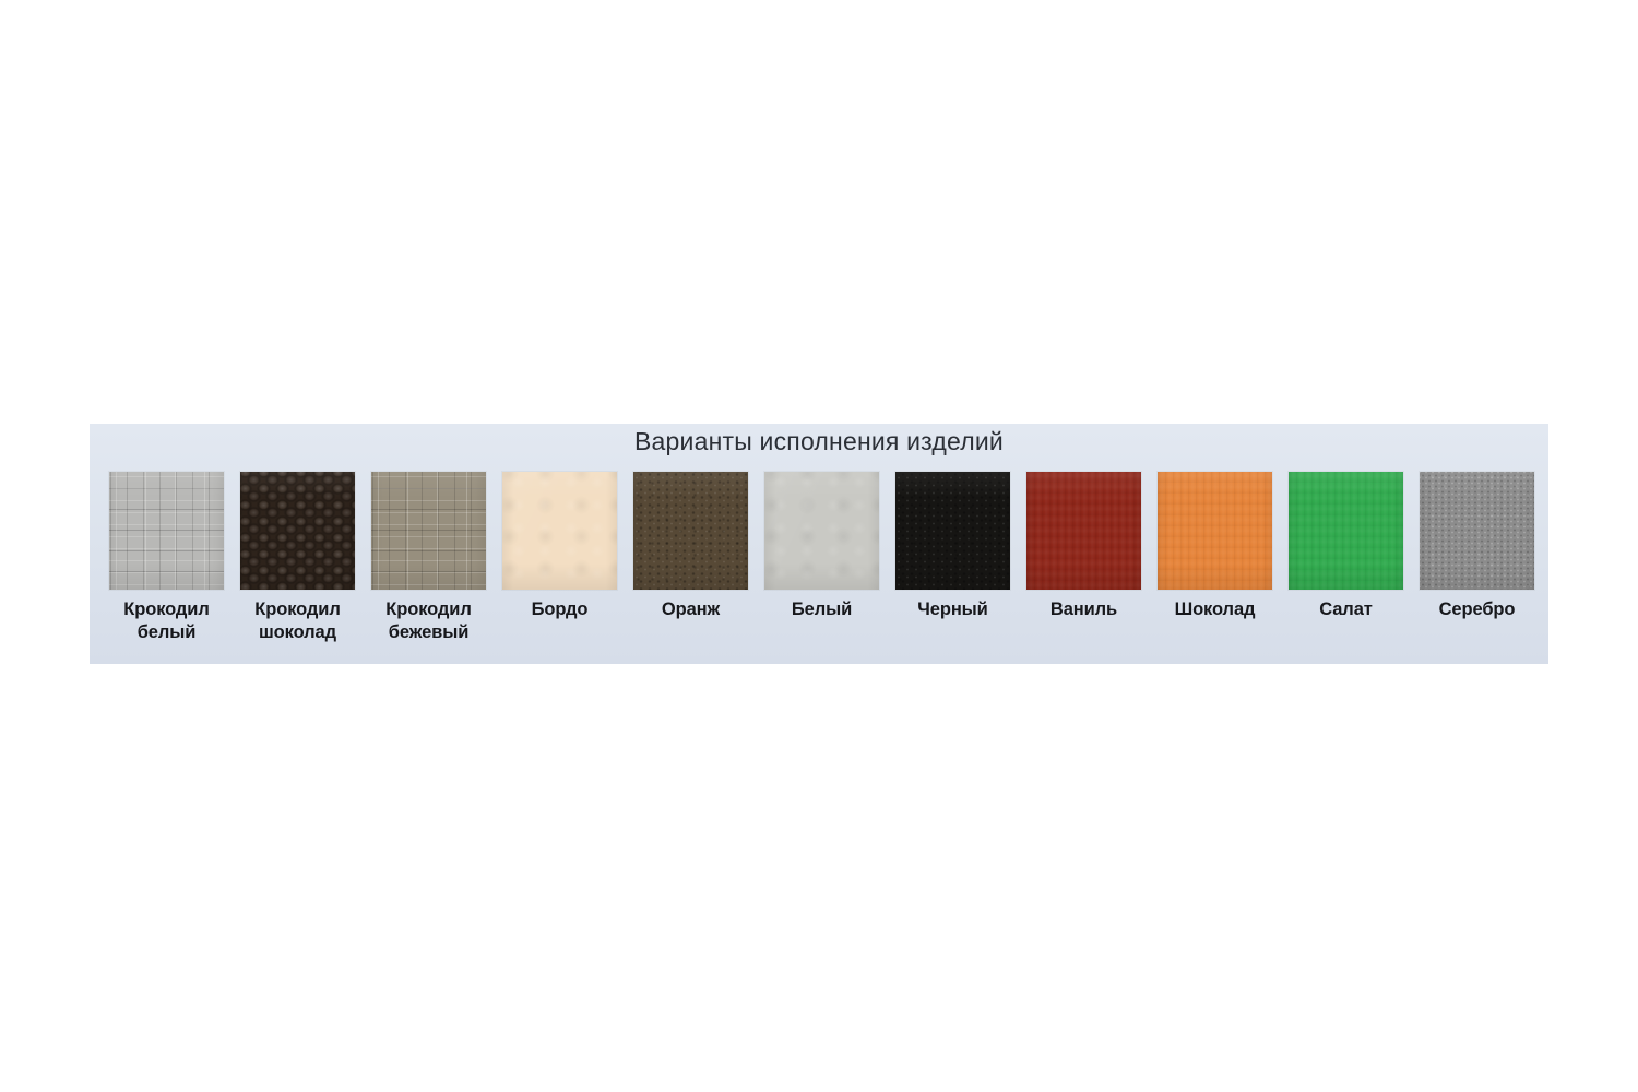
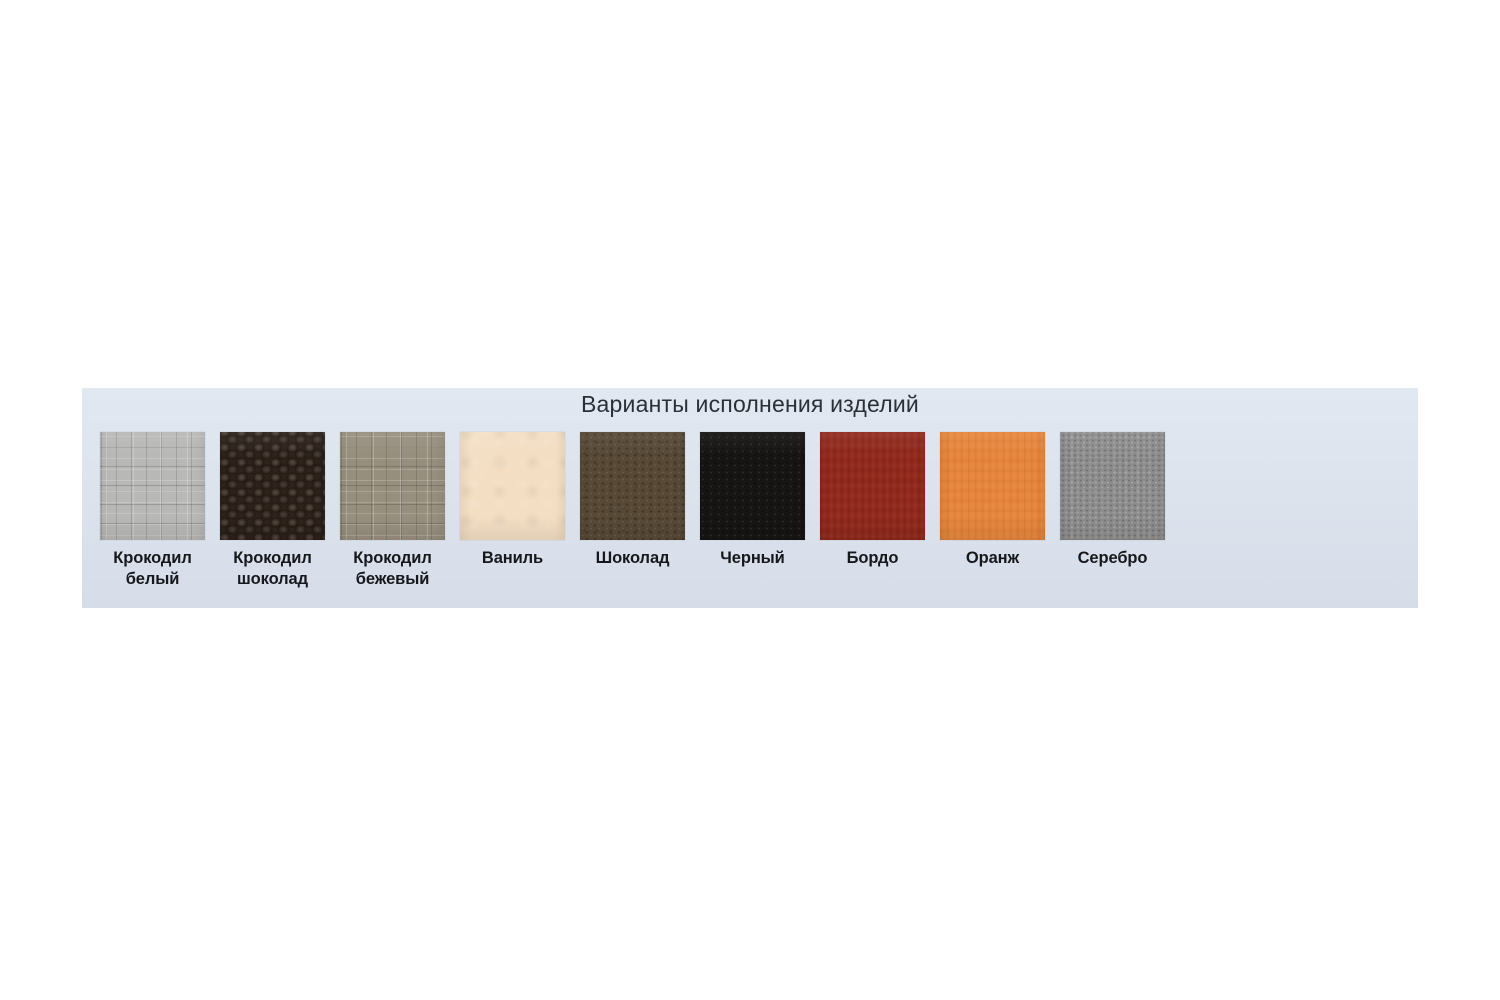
  Варианты исполнения изделий
  Крокодил
  белый
  Крокодил
  шоколад
  Крокодил
  бежевый
- Бордо
+ Ваниль
- Оранж
+ Шоколад
- Белый
  Черный
- Ваниль
+ Бордо
- Шоколад
+ Оранж
- Салат
  Серебро
